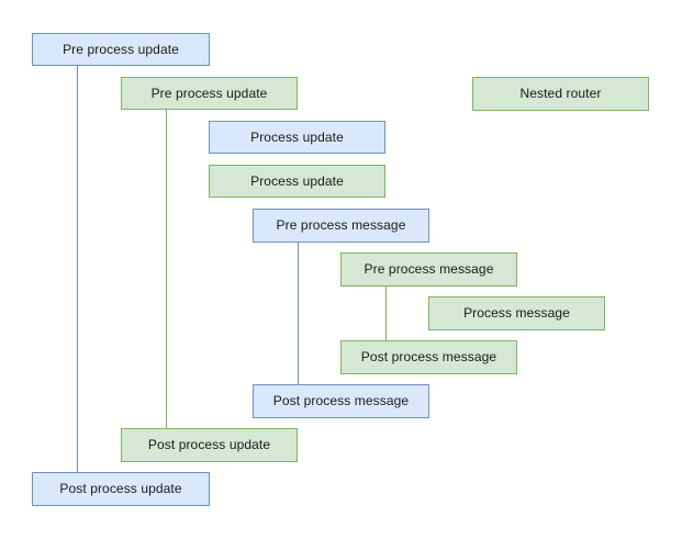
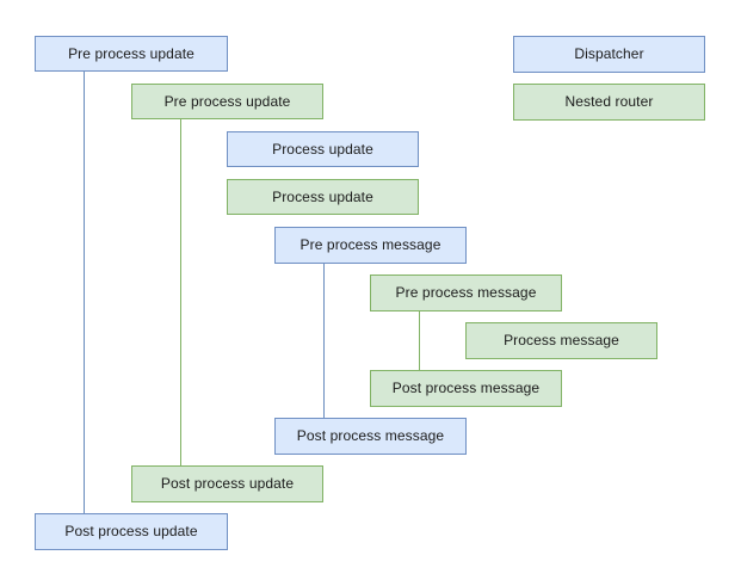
  Pre process update
  Pre process update
  Process update
  Process update
  Pre process message
  Pre process message
  Process message
  Post process message
  Post process message
  Post process update
  Post process update
+ Dispatcher
  Nested router
